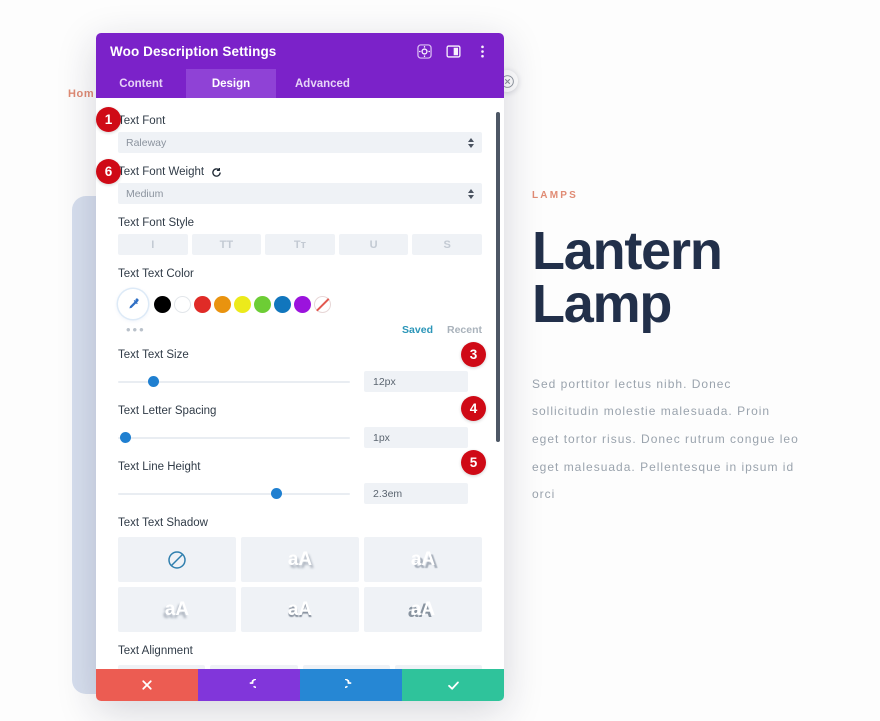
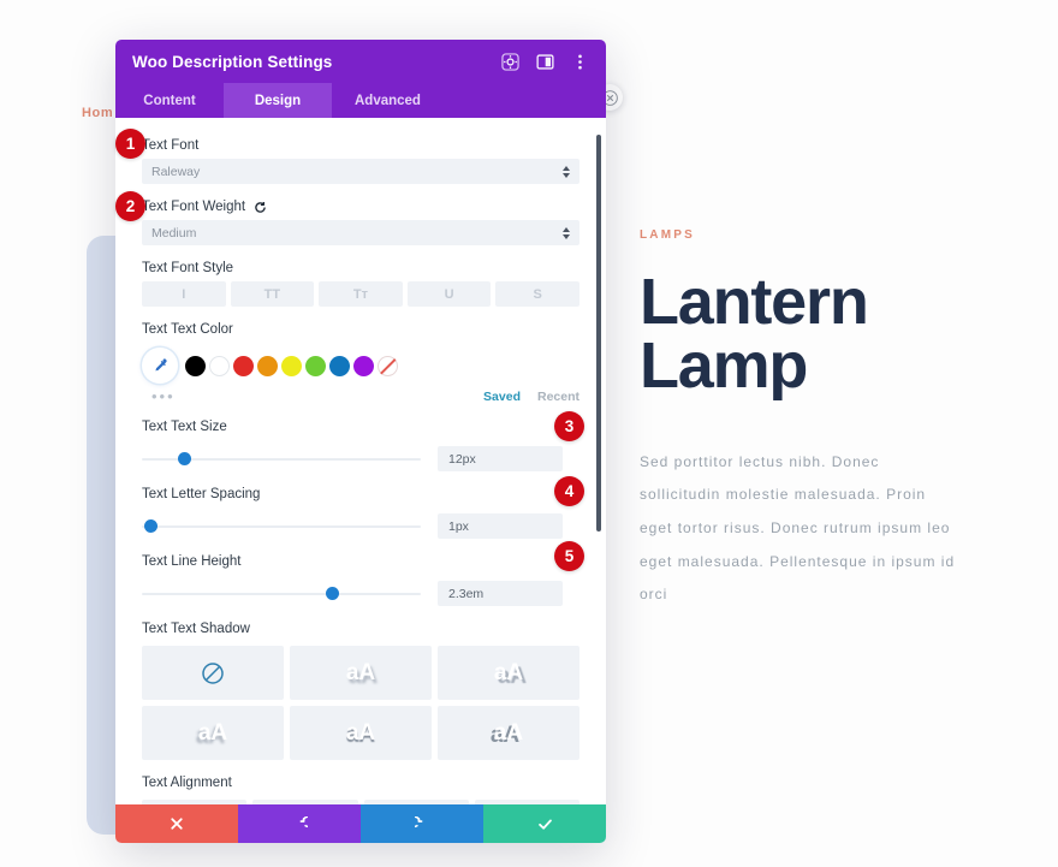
  Hom
  LAMPS
  Lantern Lamp
- Sed porttitor lectus nibh. Donec sollicitudin molestie malesuada. Proin eget tortor risus. Donec rutrum congue leo eget malesuada. Pellentesque in ipsum id orci
+ Sed porttitor lectus nibh. Donec sollicitudin molestie malesuada. Proin eget tortor risus. Donec rutrum ipsum leo eget malesuada. Pellentesque in ipsum id orci
  Woo Description Settings
  Content
  Design
  Advanced
  ext Font
  Raleway
  ext Font Weight
  Medium
  Text Font Style
  I
  TT
  Tт
  U
  S
  Text Text Color
  •••
  Saved
  Recent
  Text Text Size
  12px
  Text Letter Spacing
  1px
  Text Line Height
  2.3em
  Text Text Shadow
  aA
  aA
  aA
  aA
  aA
  Text Alignment
  1
- 6
+ 2
  3
  4
  5
